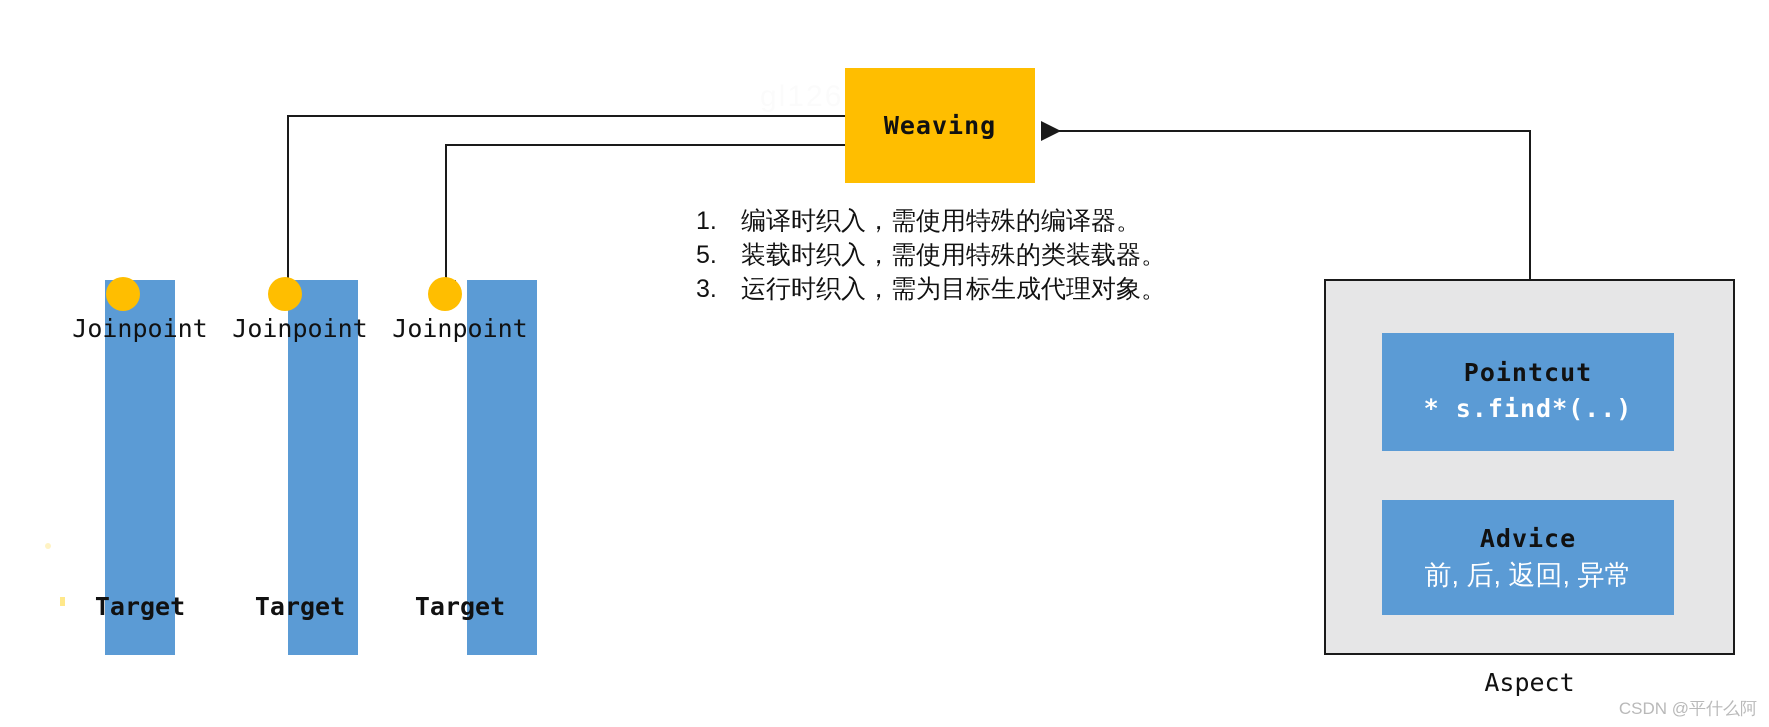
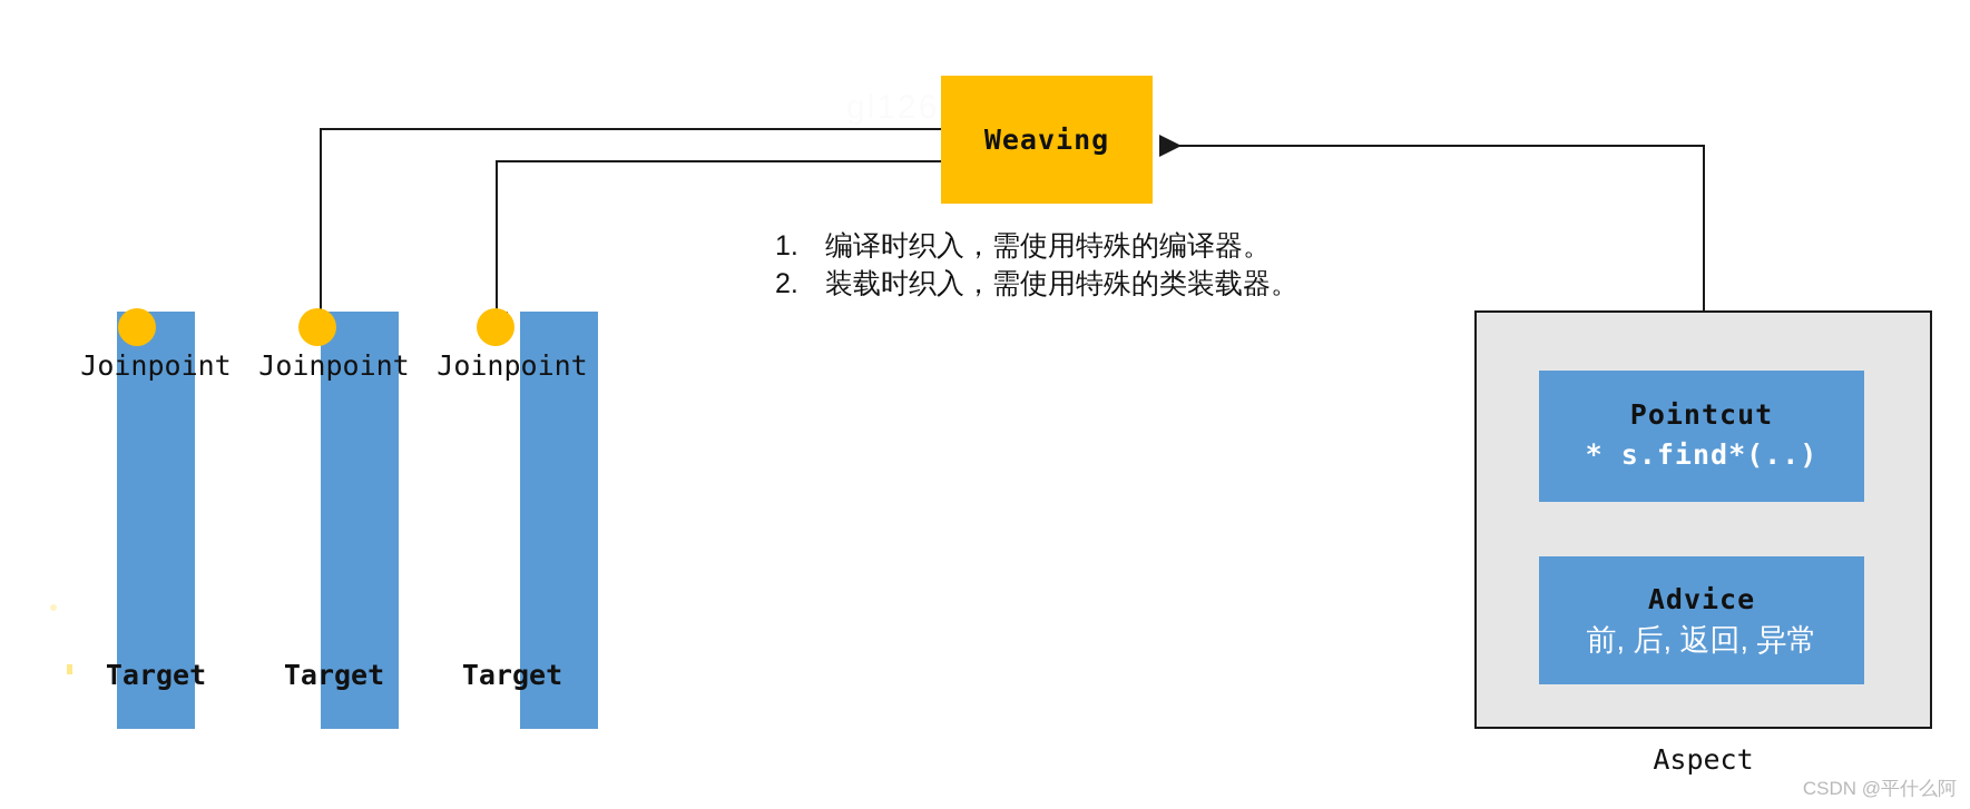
  Weaving
  1.
  编译时织入，需使用特殊的编译器。
- 5.
+ 2.
  装载时织入，需使用特殊的类装载器。
- 3.
- 运行时织入，需为目标生成代理对象。
  Joinpoint
  Target
  Joinpoint
  Target
  Joinpoint
  Target
  Pointcut
  * s.find*(..)
  Advice
  前, 后, 返回, 异常
  Aspect
  CSDN @平什么阿
